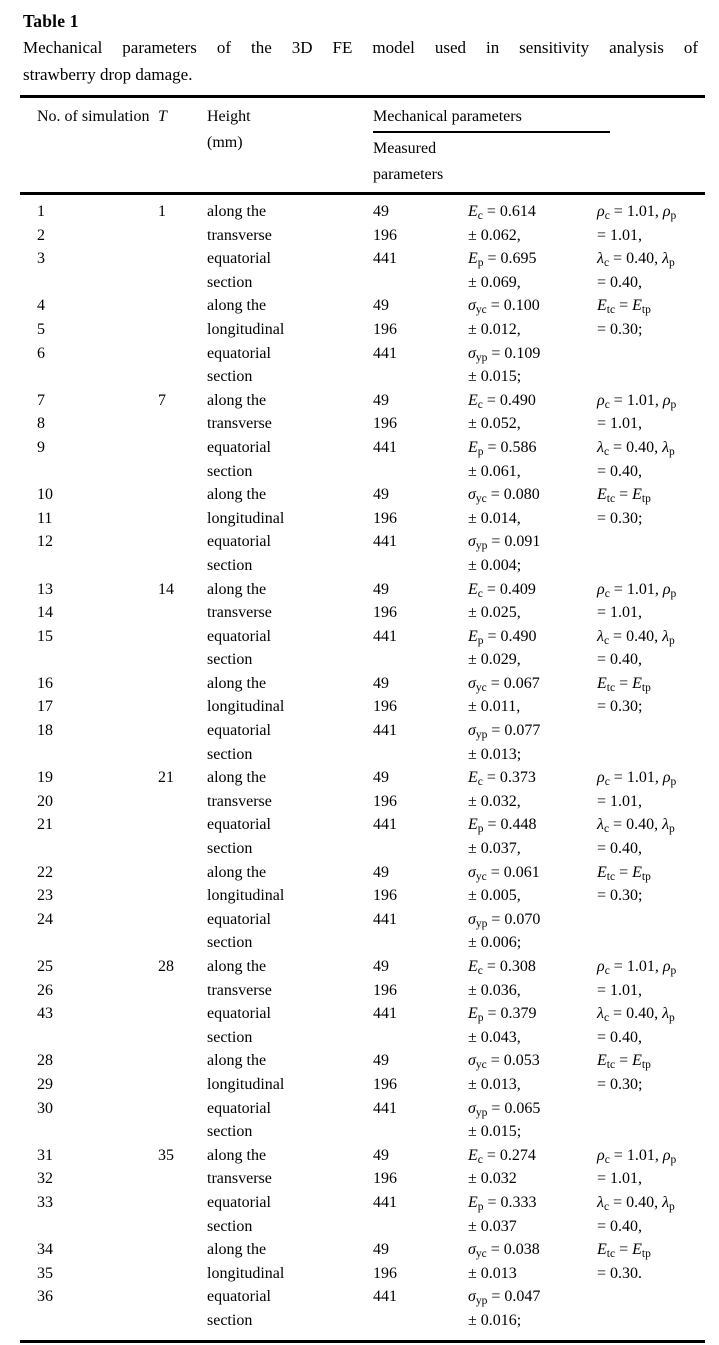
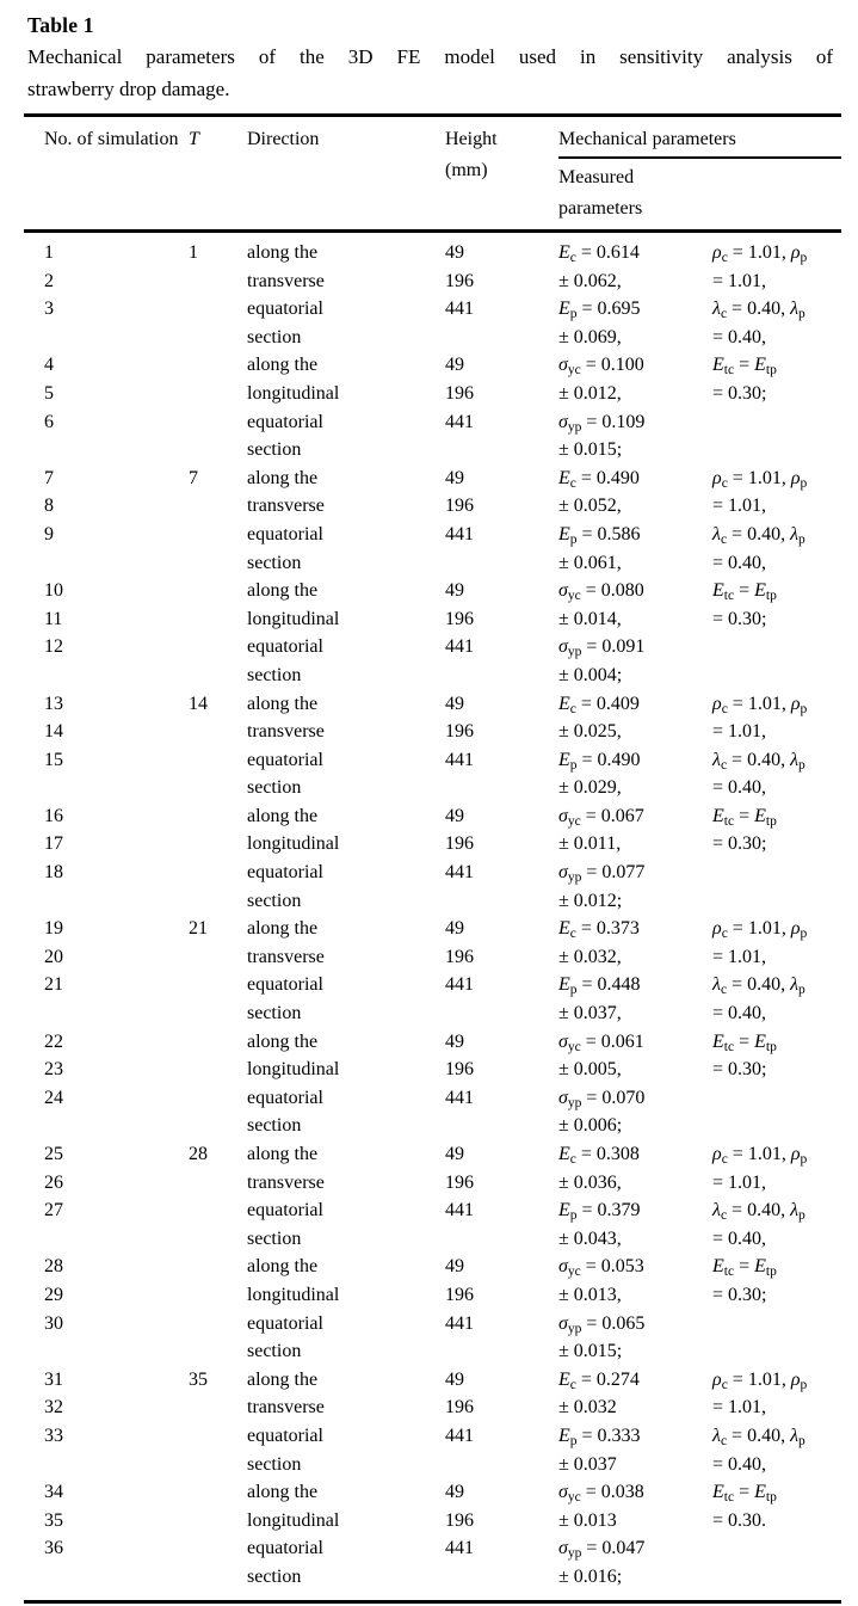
  Table 1
  Mechanical parameters of the 3D FE model used in sensitivity analysis of
  strawberry drop damage.
  No. of simulation
  T
+ Direction
  Height (mm)
  Mechanical parameters
  Measured parameters
  1
  1
  along the
  49
  Ec = 0.614
  ρc = 1.01, ρp
  2
  transverse
  196
  ± 0.062,
  = 1.01,
  3
  equatorial
  441
  Ep = 0.695
  λc = 0.40, λp
  section
  ± 0.069,
  = 0.40,
  4
  along the
  49
  σyc = 0.100
  Etc = Etp
  5
  longitudinal
  196
  ± 0.012,
  = 0.30;
  6
  equatorial
  441
  σyp = 0.109
  section
  ± 0.015;
  7
  7
  along the
  49
  Ec = 0.490
  ρc = 1.01, ρp
  8
  transverse
  196
  ± 0.052,
  = 1.01,
  9
  equatorial
  441
  Ep = 0.586
  λc = 0.40, λp
  section
  ± 0.061,
  = 0.40,
  10
  along the
  49
  σyc = 0.080
  Etc = Etp
  11
  longitudinal
  196
  ± 0.014,
  = 0.30;
  12
  equatorial
  441
  σyp = 0.091
  section
  ± 0.004;
  13
  14
  along the
  49
  Ec = 0.409
  ρc = 1.01, ρp
  14
  transverse
  196
  ± 0.025,
  = 1.01,
  15
  equatorial
  441
  Ep = 0.490
  λc = 0.40, λp
  section
  ± 0.029,
  = 0.40,
  16
  along the
  49
  σyc = 0.067
  Etc = Etp
  17
  longitudinal
  196
  ± 0.011,
  = 0.30;
  18
  equatorial
  441
  σyp = 0.077
  section
- ± 0.013;
+ ± 0.012;
  19
  21
  along the
  49
  Ec = 0.373
  ρc = 1.01, ρp
  20
  transverse
  196
  ± 0.032,
  = 1.01,
  21
  equatorial
  441
  Ep = 0.448
  λc = 0.40, λp
  section
  ± 0.037,
  = 0.40,
  22
  along the
  49
  σyc = 0.061
  Etc = Etp
  23
  longitudinal
  196
  ± 0.005,
  = 0.30;
  24
  equatorial
  441
  σyp = 0.070
  section
  ± 0.006;
  25
  28
  along the
  49
  Ec = 0.308
  ρc = 1.01, ρp
  26
  transverse
  196
  ± 0.036,
  = 1.01,
- 43
+ 27
  equatorial
  441
  Ep = 0.379
  λc = 0.40, λp
  section
  ± 0.043,
  = 0.40,
  28
  along the
  49
  σyc = 0.053
  Etc = Etp
  29
  longitudinal
  196
  ± 0.013,
  = 0.30;
  30
  equatorial
  441
  σyp = 0.065
  section
  ± 0.015;
  31
  35
  along the
  49
  Ec = 0.274
  ρc = 1.01, ρp
  32
  transverse
  196
  ± 0.032
  = 1.01,
  33
  equatorial
  441
  Ep = 0.333
  λc = 0.40, λp
  section
  ± 0.037
  = 0.40,
  34
  along the
  49
  σyc = 0.038
  Etc = Etp
  35
  longitudinal
  196
  ± 0.013
  = 0.30.
  36
  equatorial
  441
  σyp = 0.047
  section
  ± 0.016;
